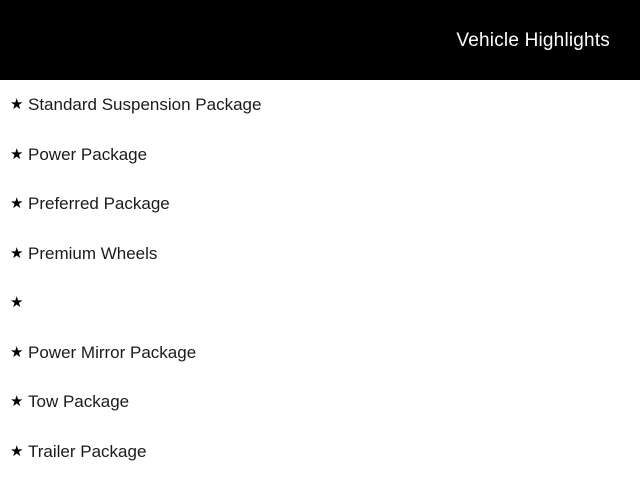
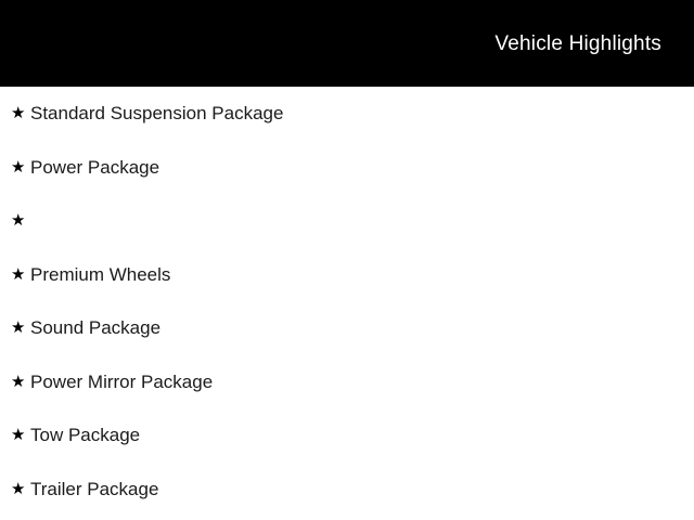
  Vehicle Highlights
  ★
  Standard Suspension Package
  ★
  Power Package
  ★
- Preferred Package
  ★
  Premium Wheels
  ★
+ Sound Package
  ★
  Power Mirror Package
  ★
  Tow Package
  ★
  Trailer Package
